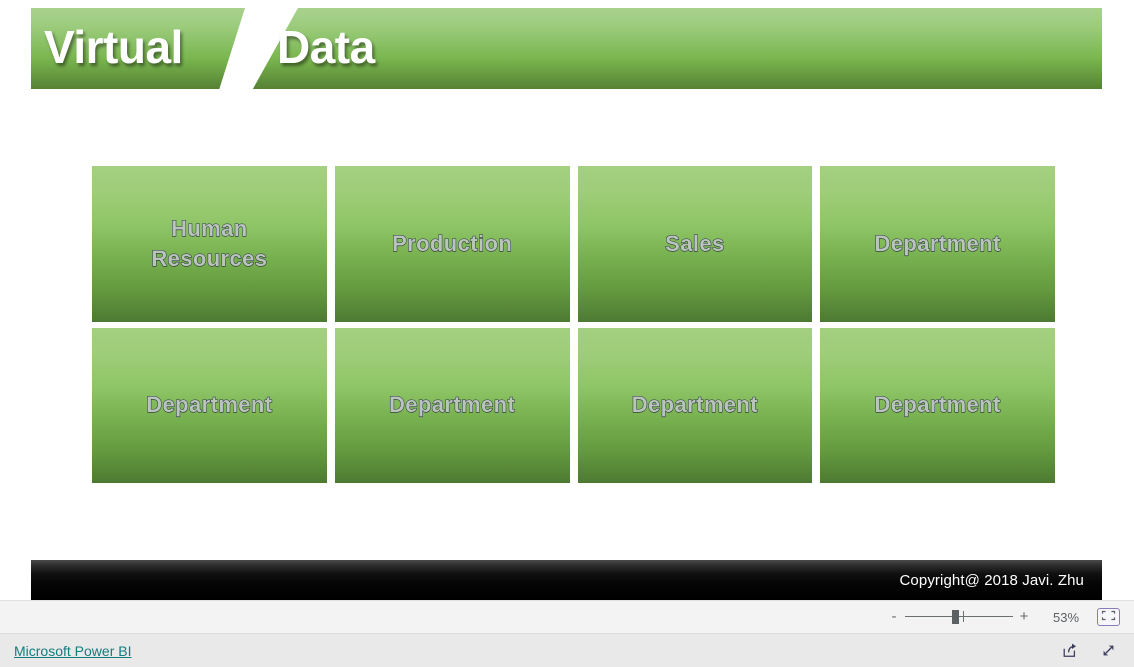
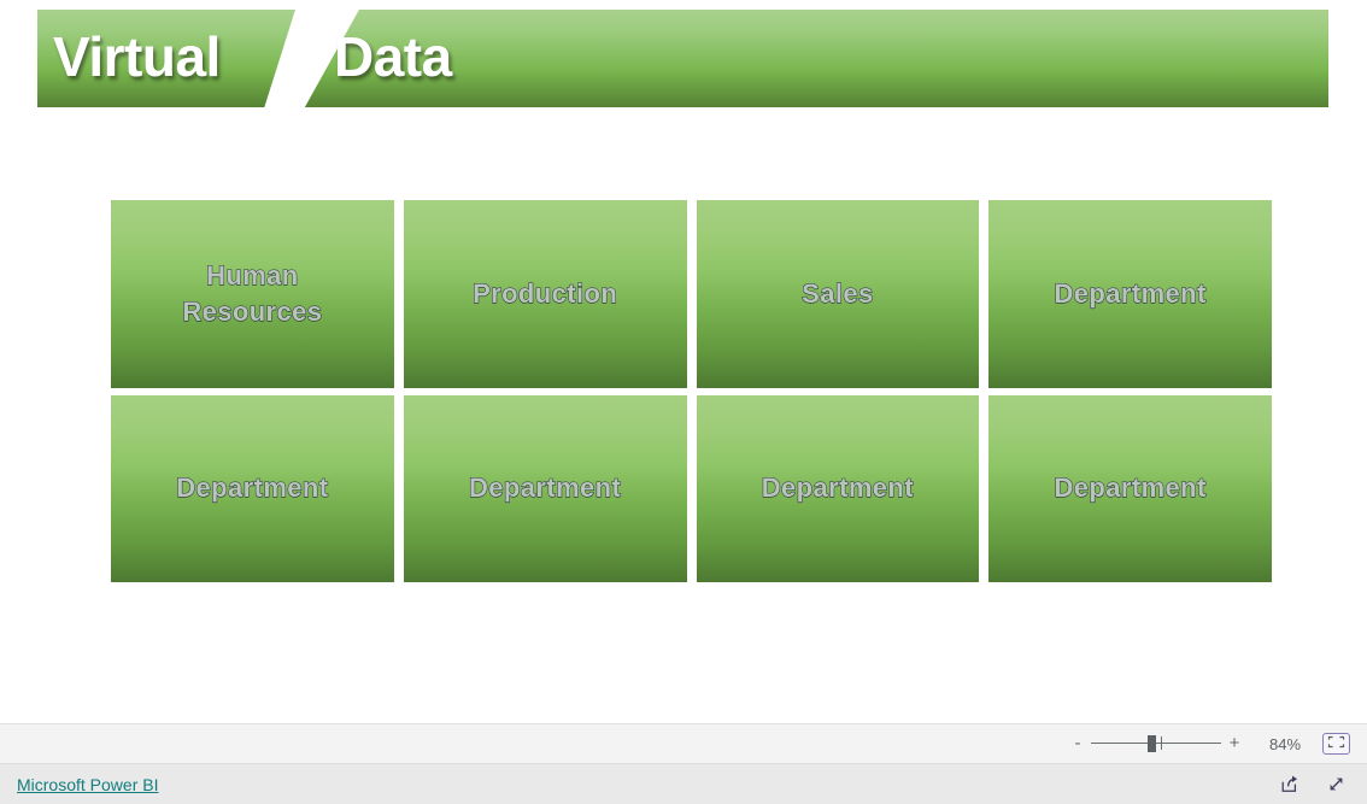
  Virtual
  Data
  Human
  Resources
  Production
  Sales
  Department
  Department
  Department
  Department
  Department
- Copyright@ 2018 Javi. Zhu
  -
  +
- 53%
+ 84%
  Microsoft Power BI
